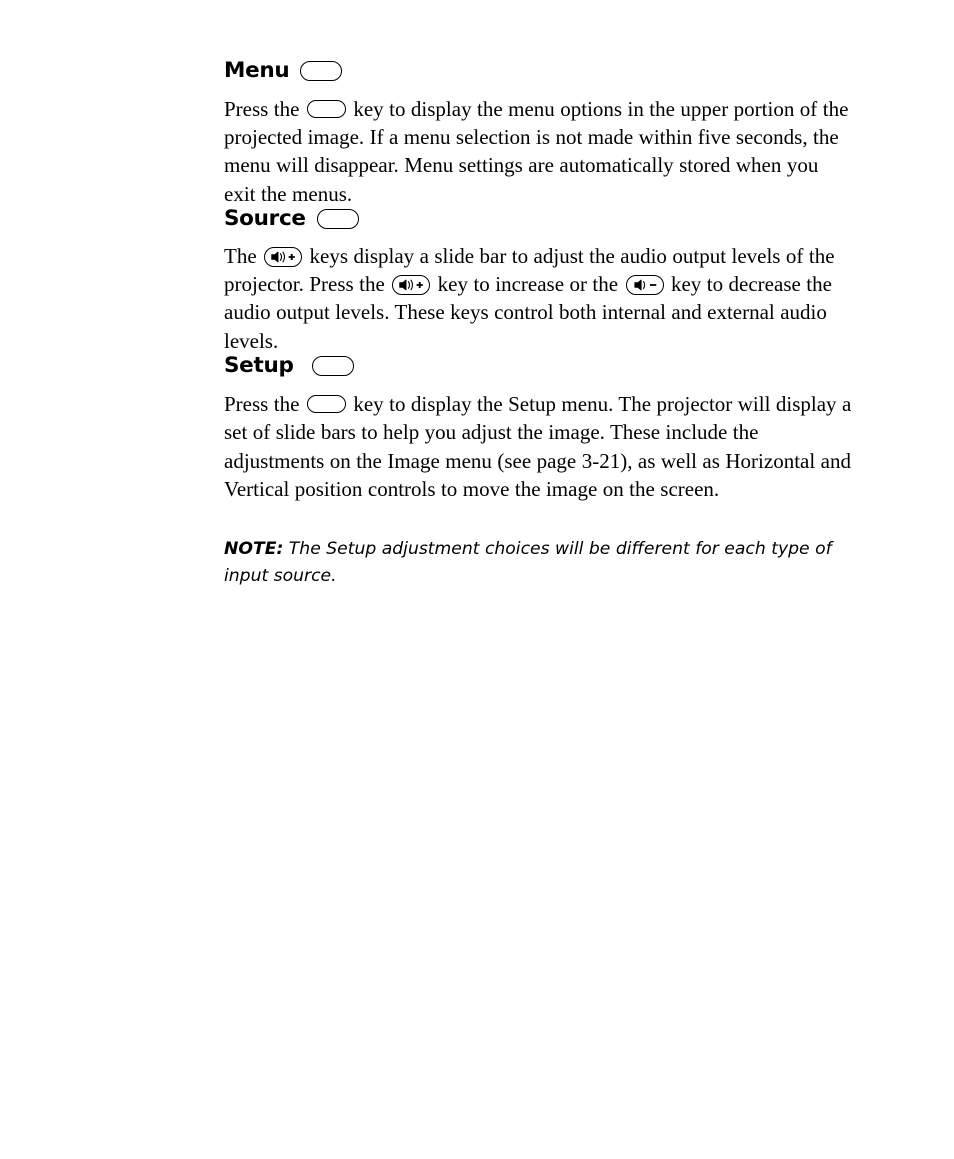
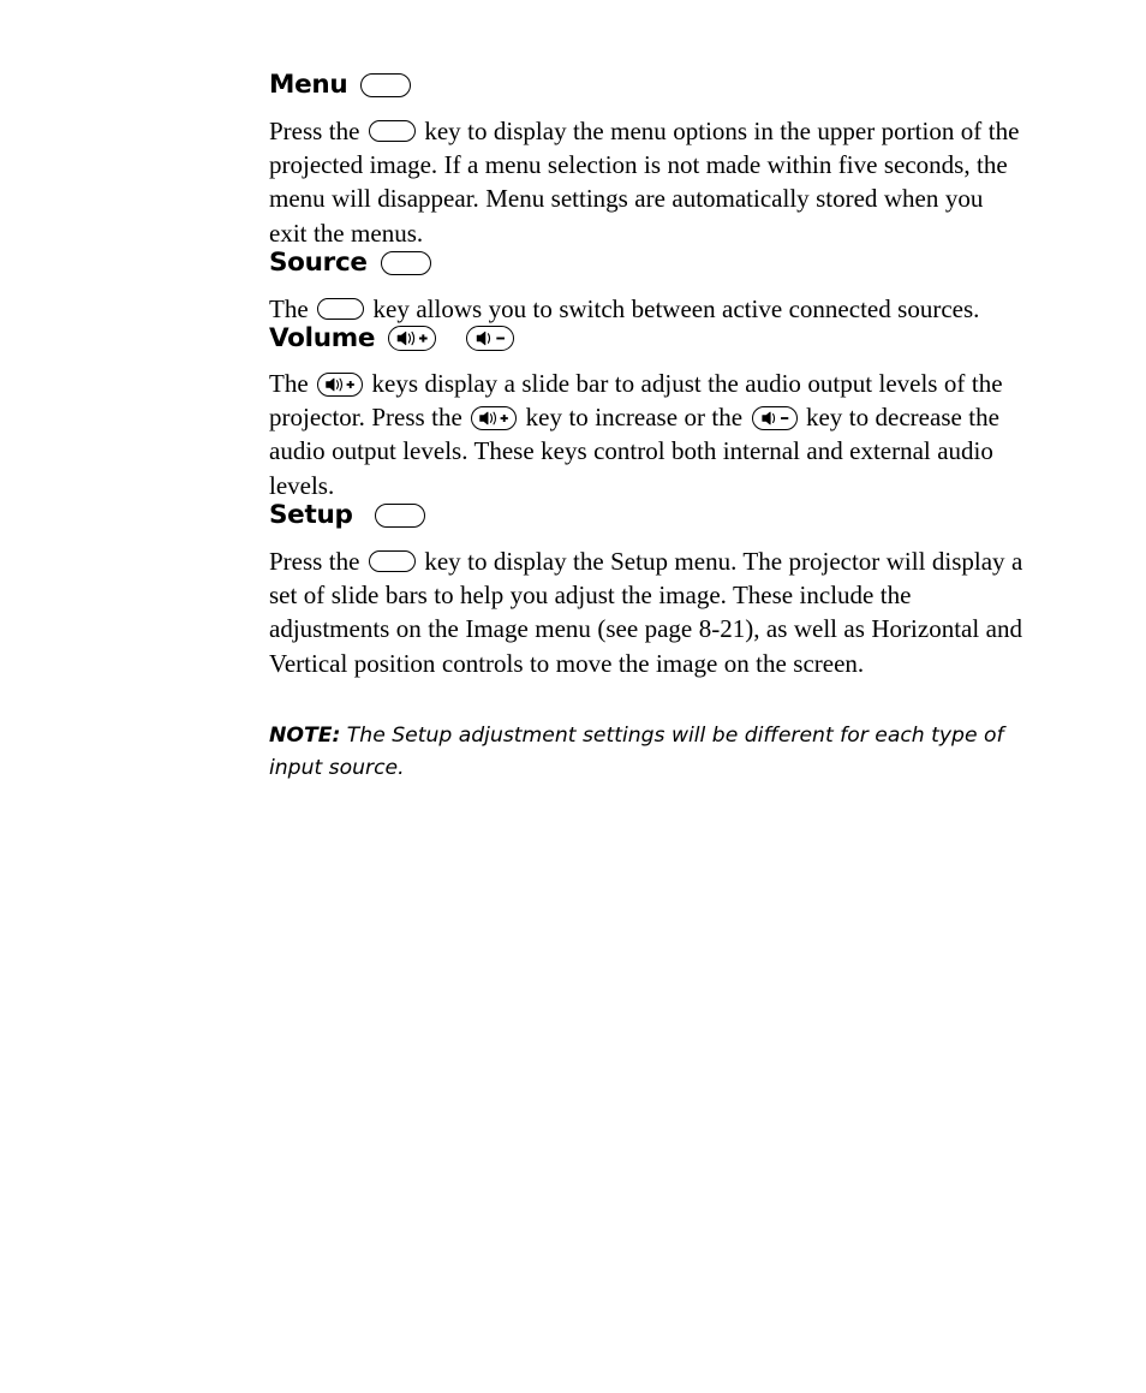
  Menu
  Press the key to display the menu options in the upper portion of the projected image. If a menu selection is not made within five seconds, the menu will disappear. Menu settings are automatically stored when you exit the menus.
  Source
+ The key allows you to switch between active connected sources.
+ Volume
  The keys display a slide bar to adjust the audio output levels of the projector. Press the key to increase or the key to decrease the audio output levels. These keys control both internal and external audio levels.
  Setup
- Press the key to display the Setup menu. The projector will display a set of slide bars to help you adjust the image. These include the adjustments on the Image menu (see page 3-21), as well as Horizontal and Vertical position controls to move the image on the screen.
+ Press the key to display the Setup menu. The projector will display a set of slide bars to help you adjust the image. These include the adjustments on the Image menu (see page 8-21), as well as Horizontal and Vertical position controls to move the image on the screen.
- NOTE: The Setup adjustment choices will be different for each type of input source.
+ NOTE: The Setup adjustment settings will be different for each type of input source.
